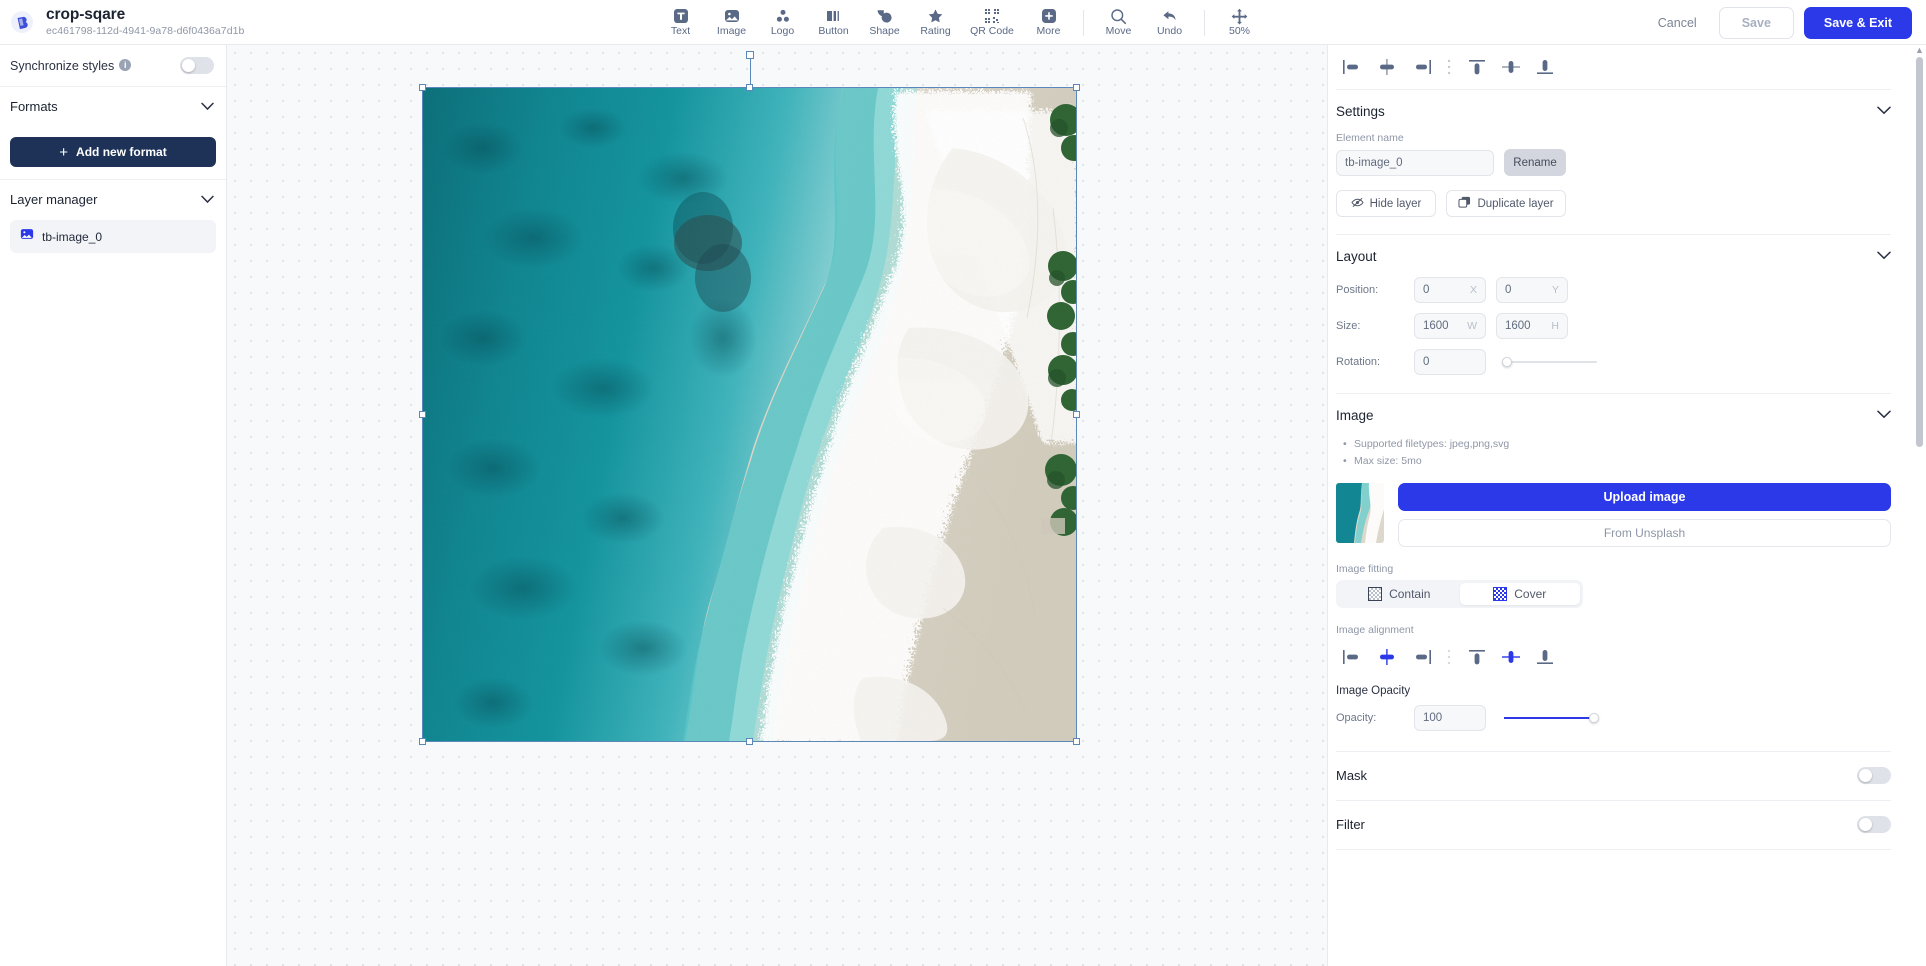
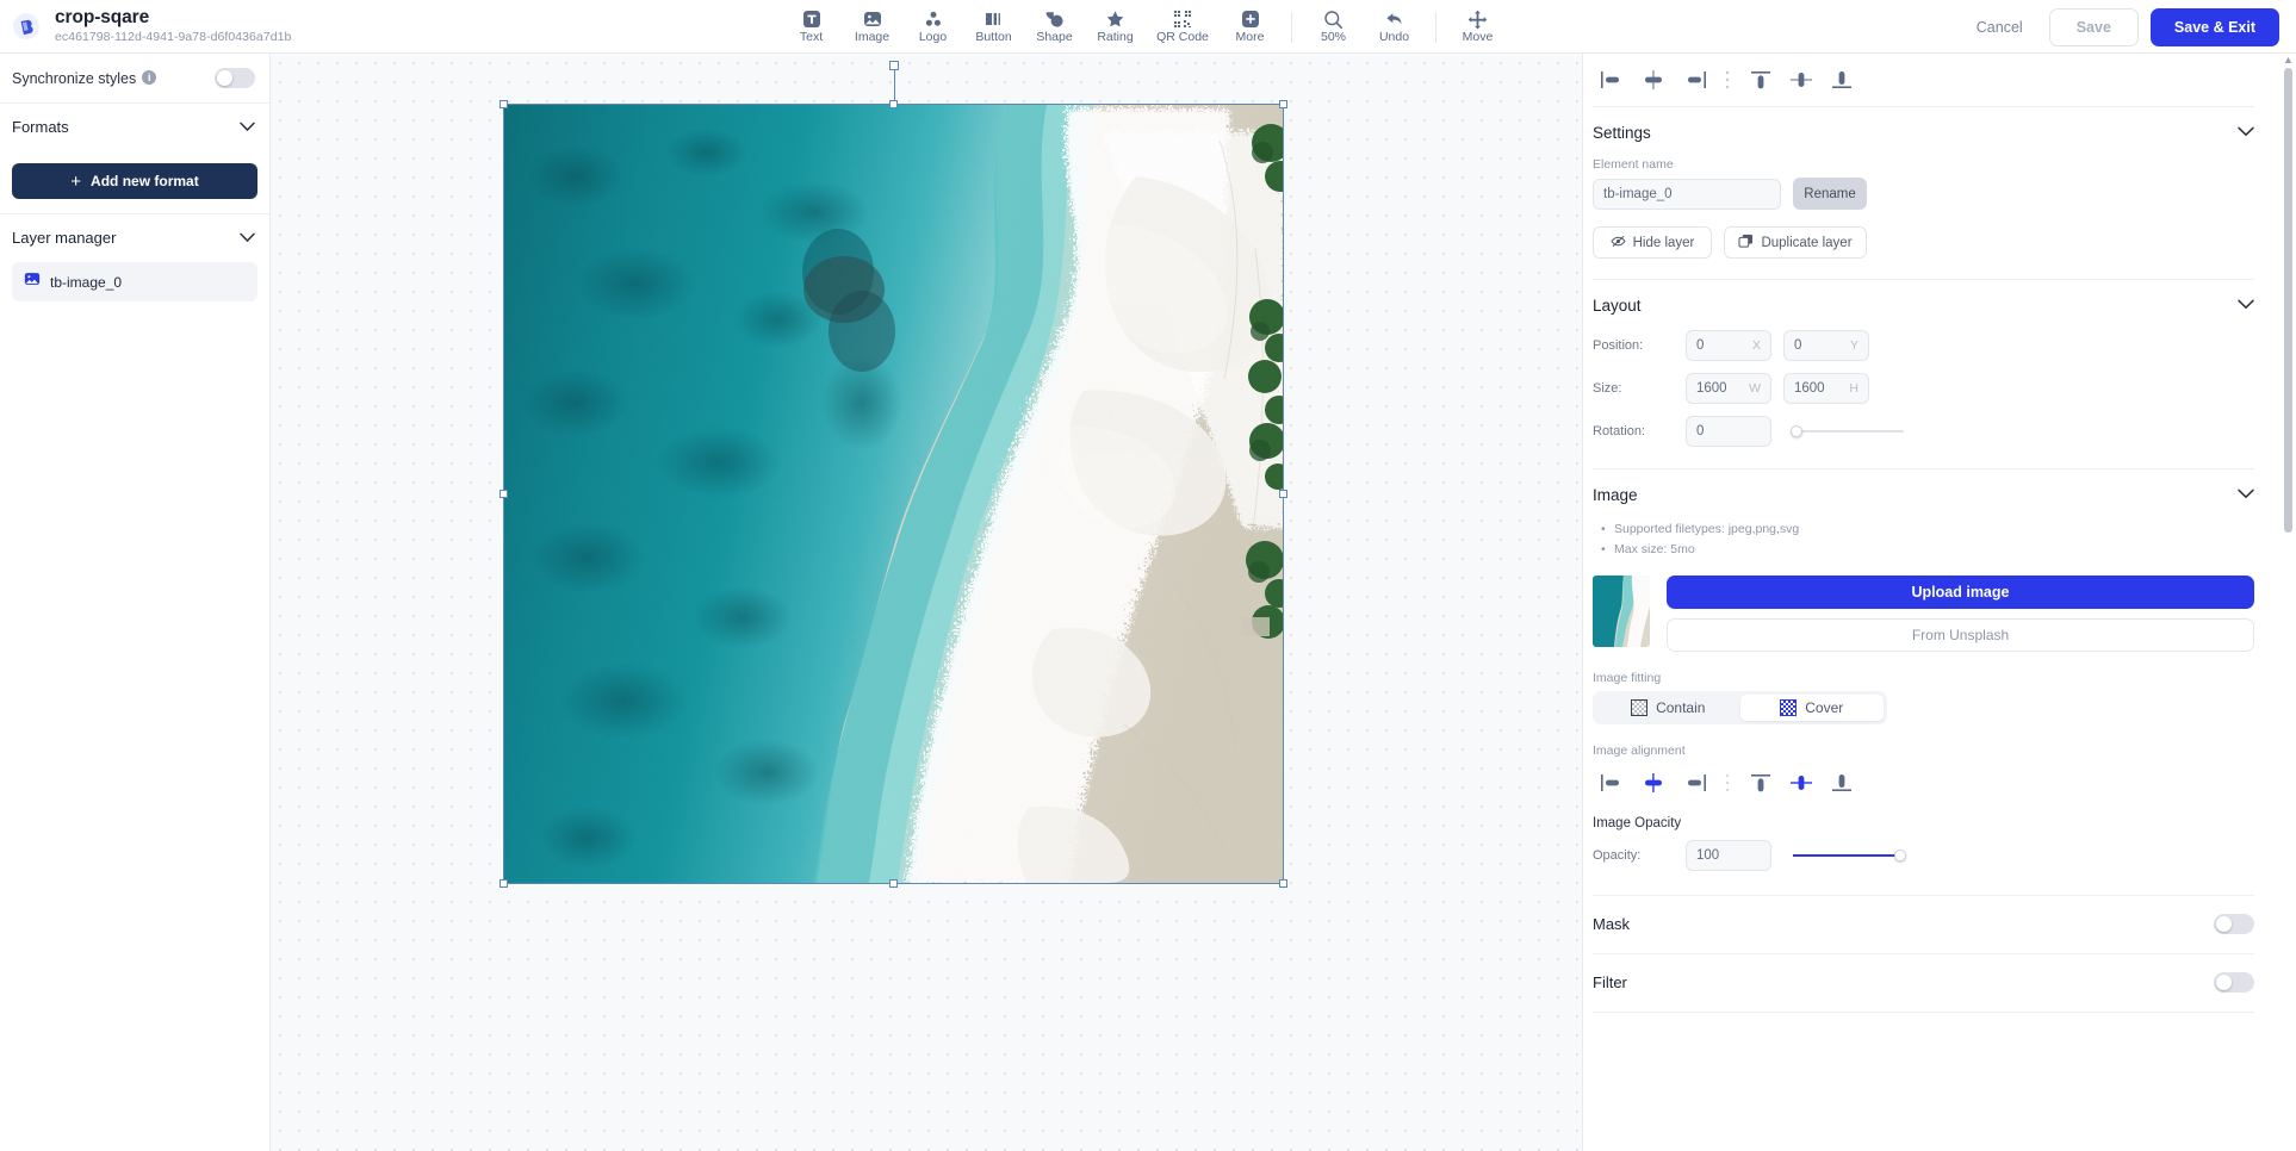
  crop-sqare
  ec461798-112d-4941-9a78-d6f0436a7d1b
  Text
  Image
  Logo
  Button
  Shape
  Rating
  QR Code
  More
- Move
+ 50%
  Undo
- 50%
+ Move
  Cancel
  Save
  Save & Exit
  Synchronize styles i
  Formats
  +
  Add new format
  Layer manager
  tb-image_0
  Settings
  Element name
  tb-image_0
  Rename
  Hide layer
  Duplicate layer
  Layout
  Position:
  0
  X
  0
  Y
  Size:
  1600
  W
  1600
  H
  Rotation:
  0
  Image
  Supported filetypes: jpeg,png,svg
  Max size: 5mo
  Upload image
  From Unsplash
  Image fitting
  Contain
  Cover
  Image alignment
  Image Opacity
  Opacity:
  100
  Mask
  Filter
  ▲
